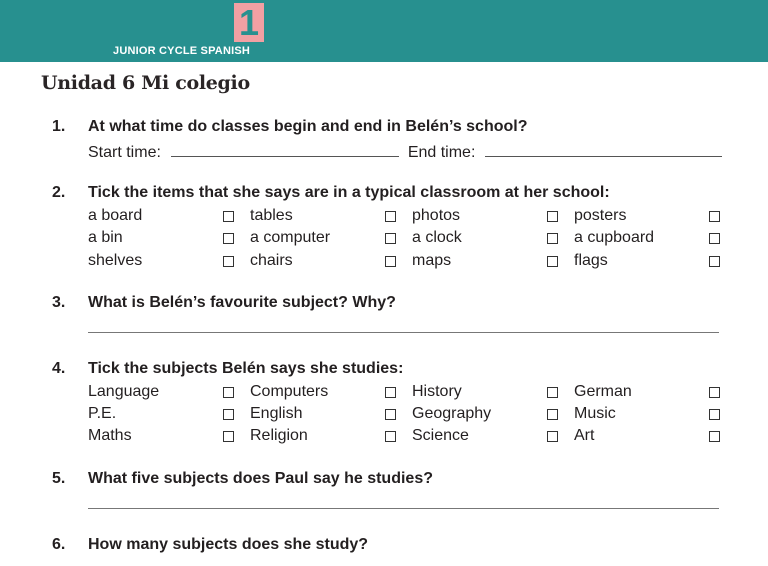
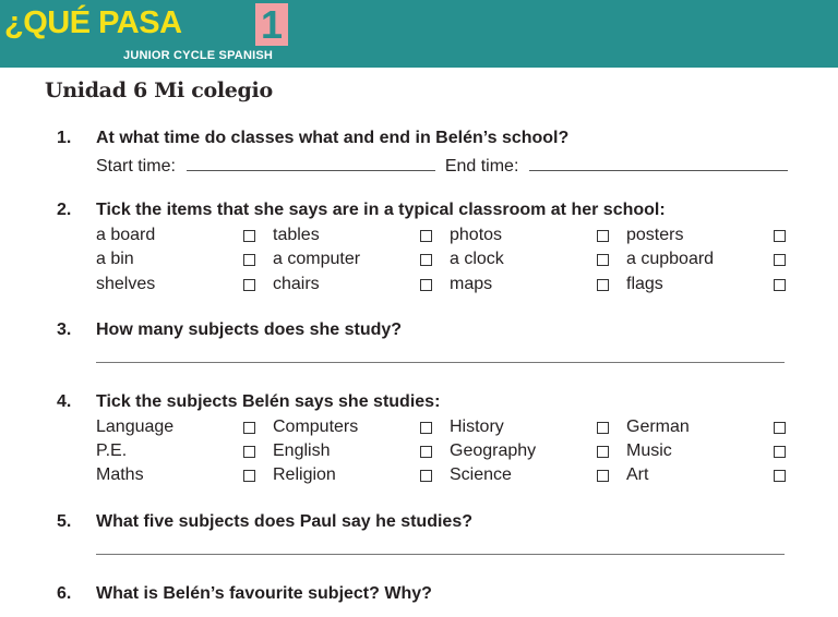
+ ¿QUÉ PASA
  1
  JUNIOR CYCLE SPANISH
  Unidad 6 Mi colegio
  1.
- At what time do classes begin and end in Belén’s school?
+ At what time do classes what and end in Belén’s school?
  Start time: End time:
  2.
  Tick the items that she says are in a typical classroom at her school:
  a board
  tables
  photos
  posters
  a bin
  a computer
  a clock
  a cupboard
  shelves
  chairs
  maps
  flags
  3.
- What is Belén’s favourite subject? Why?
+ How many subjects does she study?
  4.
  Tick the subjects Belén says she studies:
  Language
  Computers
  History
  German
  P.E.
  English
  Geography
  Music
  Maths
  Religion
  Science
  Art
  5.
  What five subjects does Paul say he studies?
  6.
- How many subjects does she study?
+ What is Belén’s favourite subject? Why?
